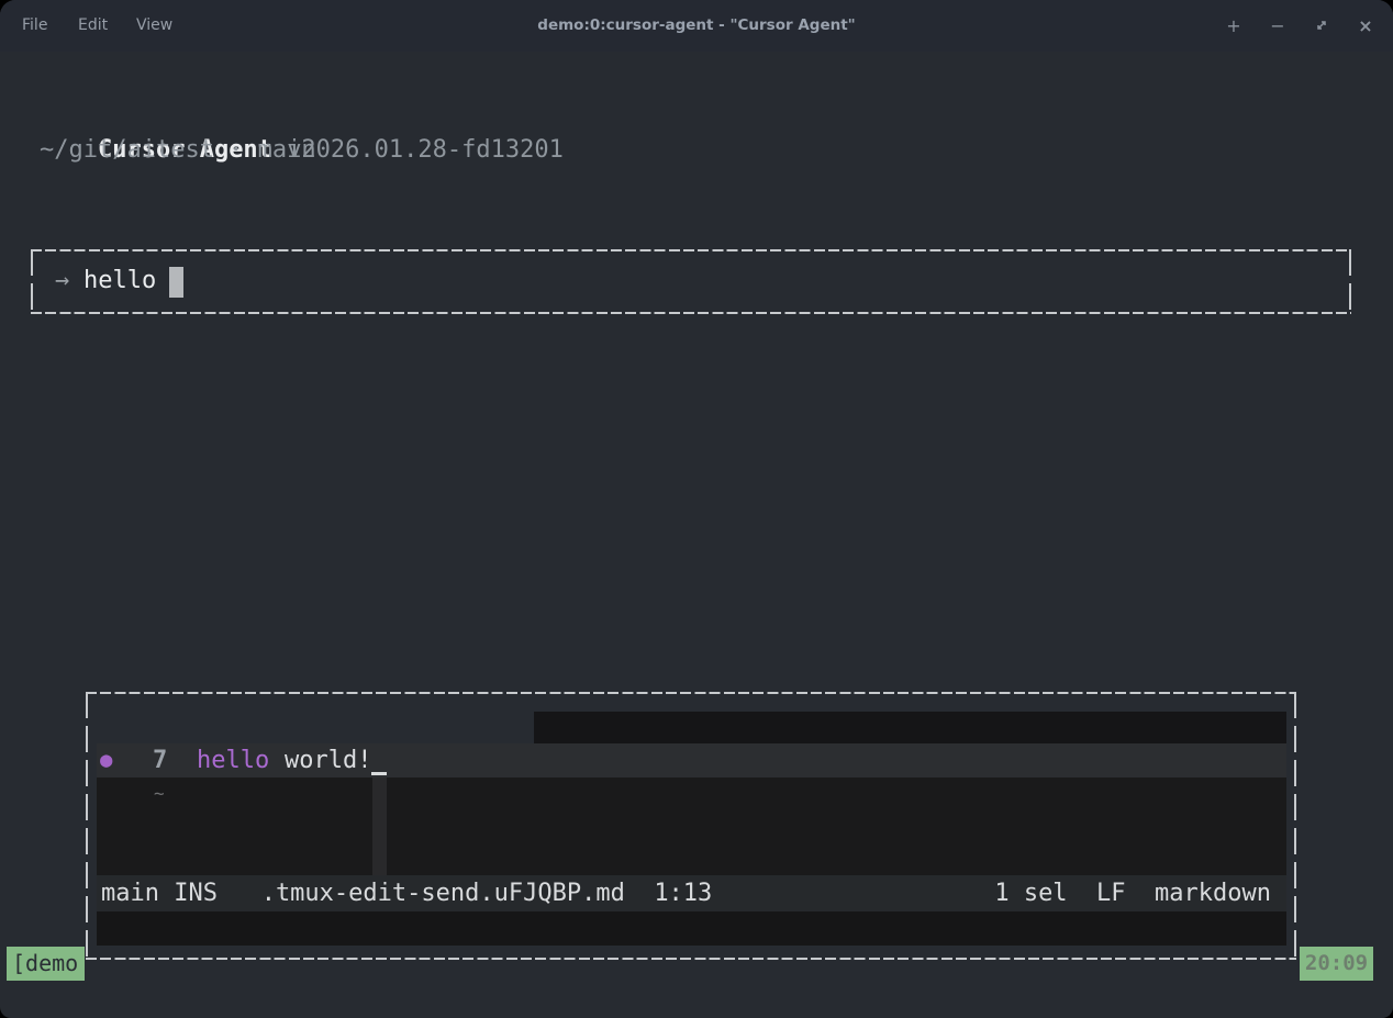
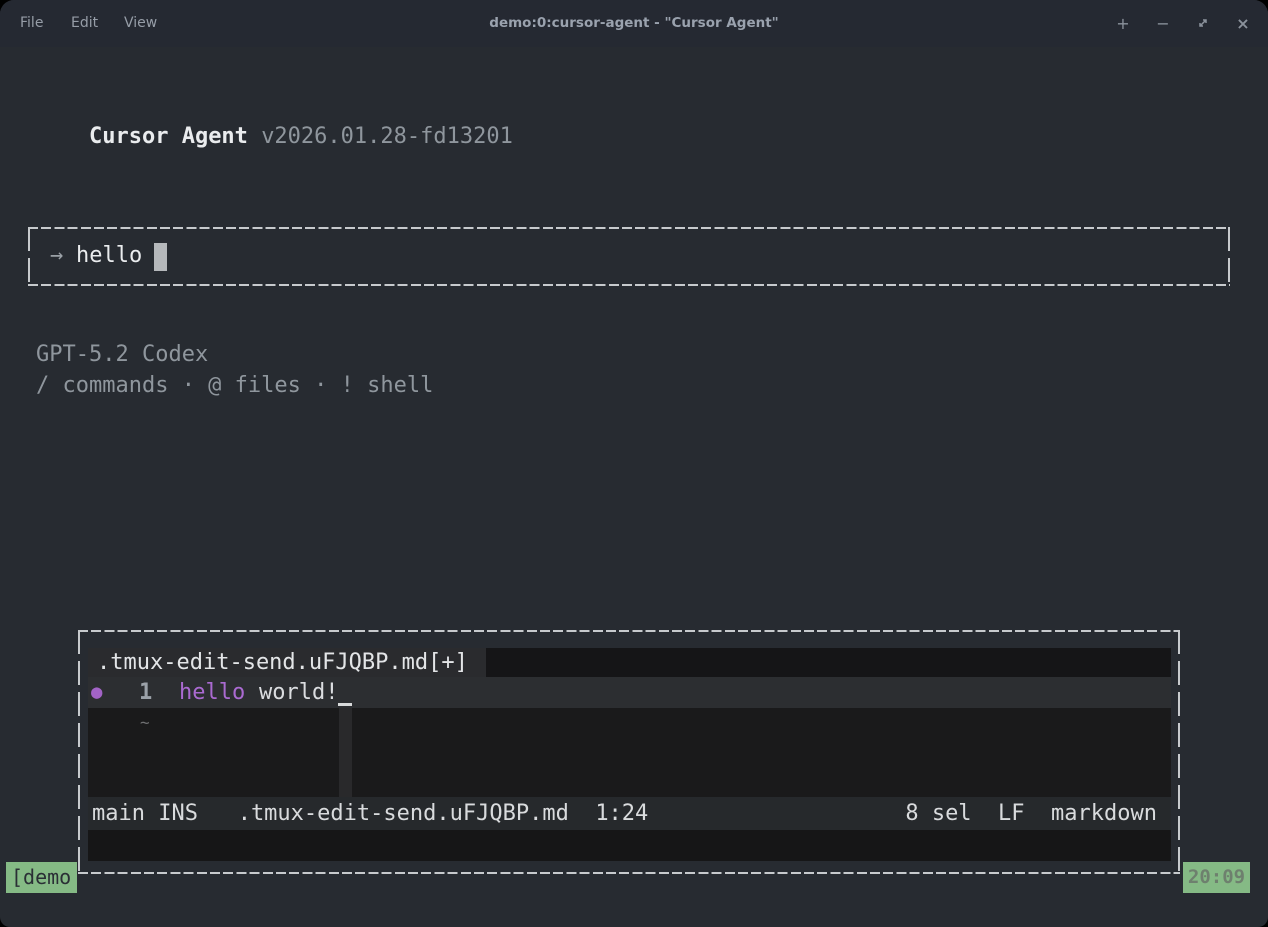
  File
  Edit
  View
  demo:0:cursor-agent - "Cursor Agent"
  +
  −
  ×
  Cursor Agent v2026.01.28-fd13201
- ~/git/aitest · main
  →
  hello
+ GPT-5.2 Codex
+ / commands · @ files · ! shell
+ .tmux-edit-send.uFJQBP.md[+]
  ●
- 7
+ 1
  hello
  world!
  ~
- main INS .tmux-edit-send.uFJQBP.md 1:13
+ main INS .tmux-edit-send.uFJQBP.md 1:24
- 1 sel LF markdown
+ 8 sel LF markdown
  [demo
  20:09
